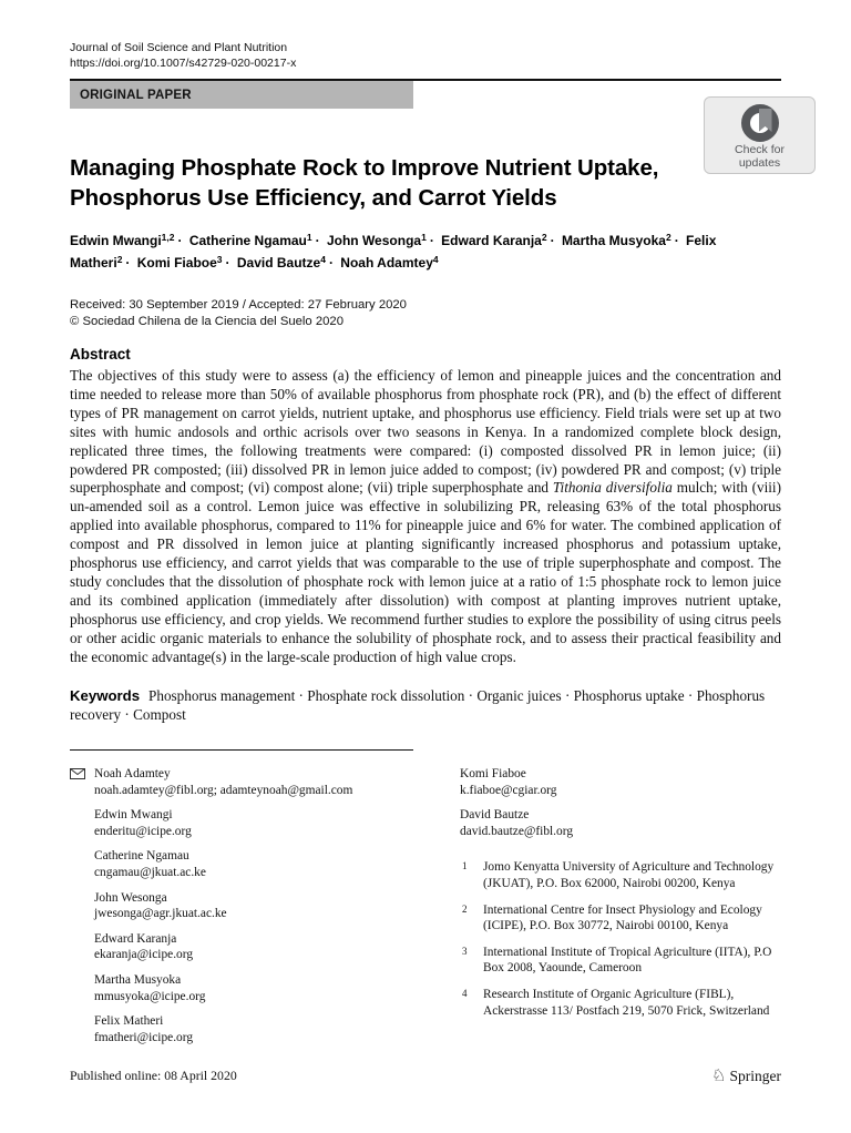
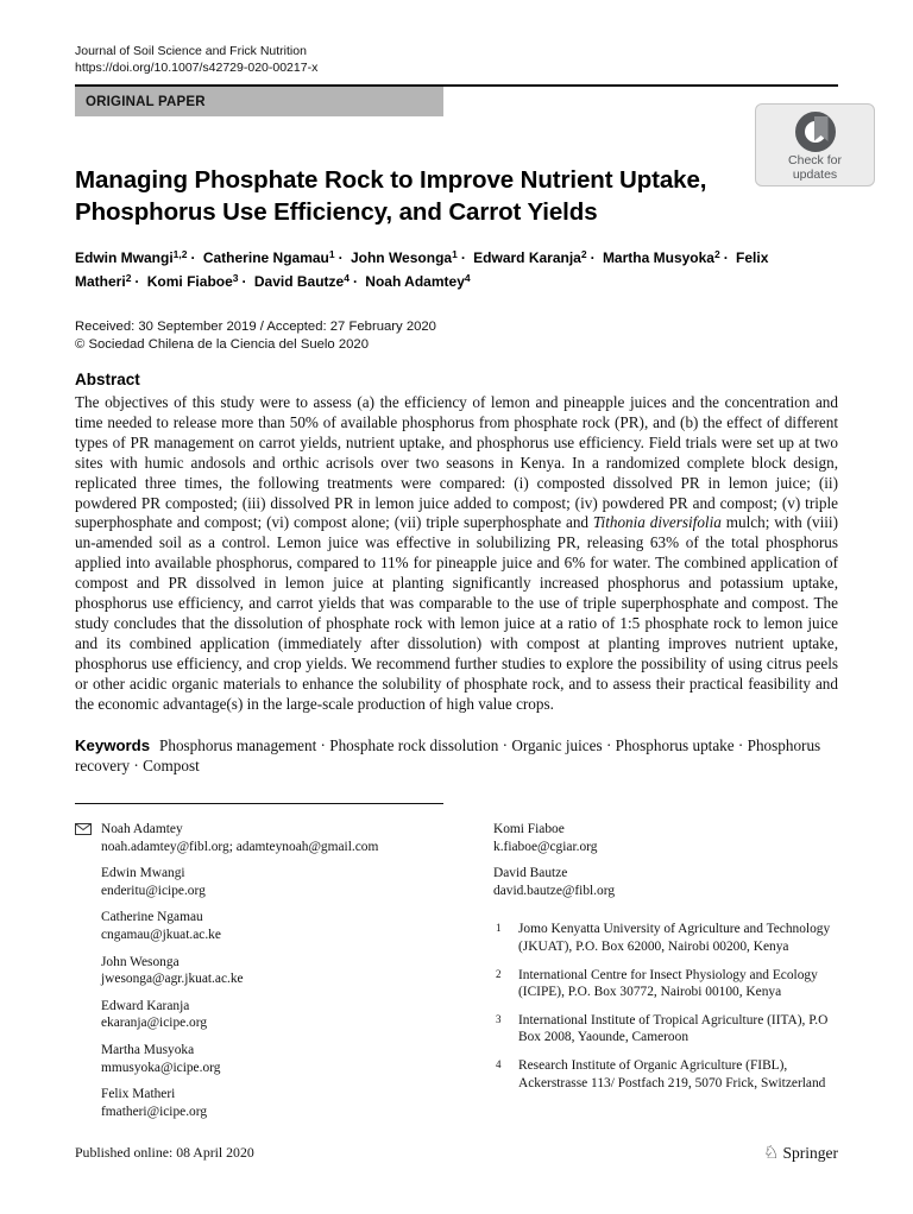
- Journal of Soil Science and Plant Nutrition
+ Journal of Soil Science and Frick Nutrition
  https://doi.org/10.1007/s42729-020-00217-x
  ORIGINAL PAPER
  Managing Phosphate Rock to Improve Nutrient Uptake, Phosphorus Use Efficiency, and Carrot Yields
  Edwin Mwangi1,2 · Catherine Ngamau1 · John Wesonga1 · Edward Karanja2 · Martha Musyoka2 · Felix Matheri2 · Komi Fiaboe3 · David Bautze4 · Noah Adamtey4
  Received: 30 September 2019 / Accepted: 27 February 2020
  © Sociedad Chilena de la Ciencia del Suelo 2020
  Abstract
  The objectives of this study were to assess (a) the efficiency of lemon and pineapple juices and the concentration and time needed to release more than 50% of available phosphorus from phosphate rock (PR), and (b) the effect of different types of PR management on carrot yields, nutrient uptake, and phosphorus use efficiency. Field trials were set up at two sites with humic andosols and orthic acrisols over two seasons in Kenya. In a randomized complete block design, replicated three times, the following treatments were compared: (i) composted dissolved PR in lemon juice; (ii) powdered PR composted; (iii) dissolved PR in lemon juice added to compost; (iv) powdered PR and compost; (v) triple superphosphate and compost; (vi) compost alone; (vii) triple superphosphate and Tithonia diversifolia mulch; with (viii) un-amended soil as a control. Lemon juice was effective in solubilizing PR, releasing 63% of the total phosphorus applied into available phosphorus, compared to 11% for pineapple juice and 6% for water. The combined application of compost and PR dissolved in lemon juice at planting significantly increased phosphorus and potassium uptake, phosphorus use efficiency, and carrot yields that was comparable to the use of triple superphosphate and compost. The study concludes that the dissolution of phosphate rock with lemon juice at a ratio of 1:5 phosphate rock to lemon juice and its combined application (immediately after dissolution) with compost at planting improves nutrient uptake, phosphorus use efficiency, and crop yields. We recommend further studies to explore the possibility of using citrus peels or other acidic organic materials to enhance the solubility of phosphate rock, and to assess their practical feasibility and the economic advantage(s) in the large-scale production of high value crops.
  Keywords Phosphorus management · Phosphate rock dissolution · Organic juices · Phosphorus uptake · Phosphorus recovery · Compost
  Check for
  updates
  Noah Adamtey
  noah.adamtey@fibl.org; adamteynoah@gmail.com
  Edwin Mwangi
  enderitu@icipe.org
  Catherine Ngamau
  cngamau@jkuat.ac.ke
  John Wesonga
  jwesonga@agr.jkuat.ac.ke
  Edward Karanja
  ekaranja@icipe.org
  Martha Musyoka
  mmusyoka@icipe.org
  Felix Matheri
  fmatheri@icipe.org
  Komi Fiaboe
  k.fiaboe@cgiar.org
  David Bautze
  david.bautze@fibl.org
  1
  Jomo Kenyatta University of Agriculture and Technology (JKUAT), P.O. Box 62000, Nairobi 00200, Kenya
  2
  International Centre for Insect Physiology and Ecology (ICIPE), P.O. Box 30772, Nairobi 00100, Kenya
  3
  International Institute of Tropical Agriculture (IITA), P.O Box 2008, Yaounde, Cameroon
  4
  Research Institute of Organic Agriculture (FIBL), Ackerstrasse 113/ Postfach 219, 5070 Frick, Switzerland
  Published online: 08 April 2020
  ♘
  Springer
